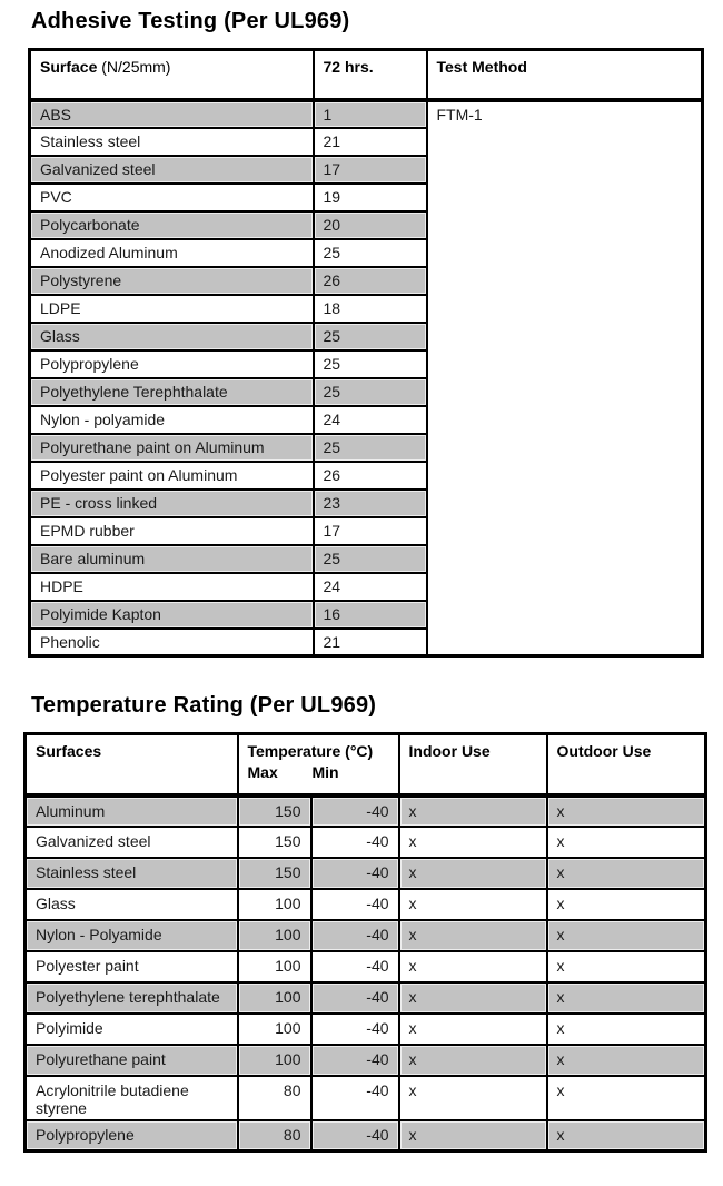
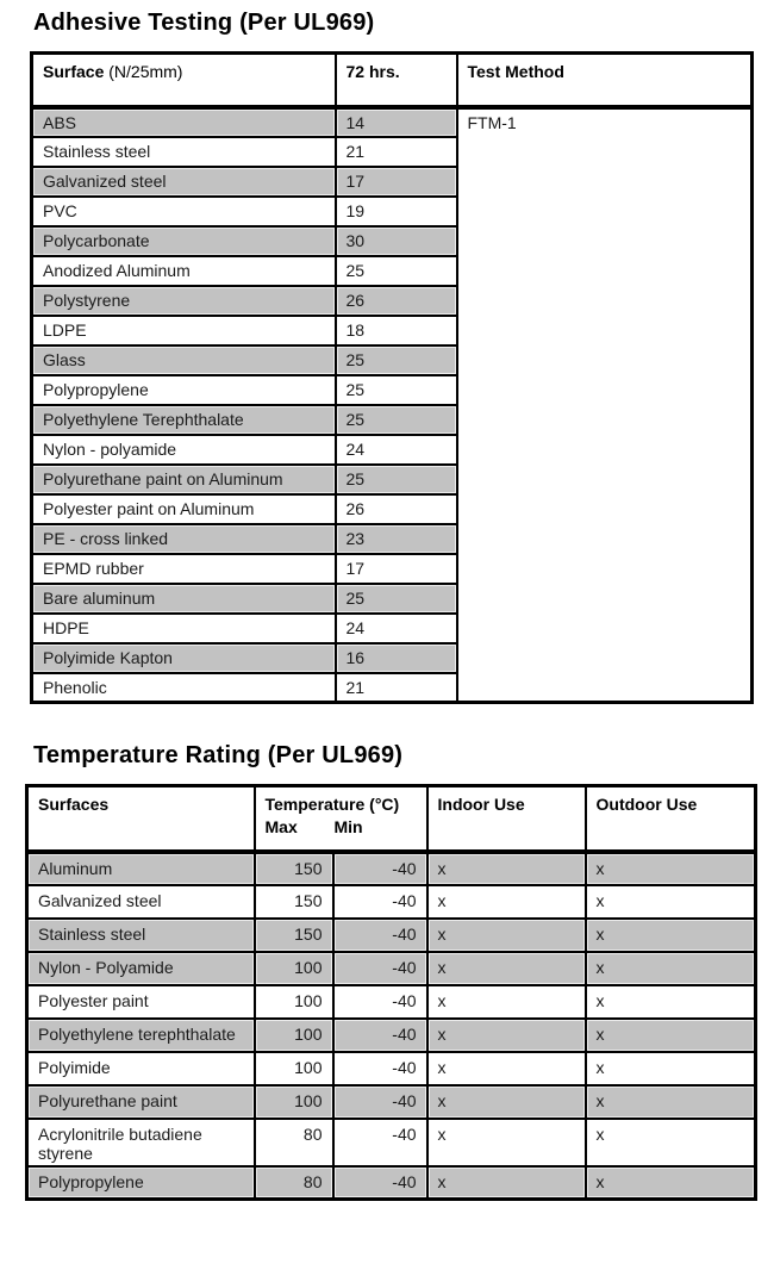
  Adhesive Testing (Per UL969)
  Surface (N/25mm)	72 hrs.	Test Method
- ABS	1	FTM-1
+ ABS	14	FTM-1
  Stainless steel	21
  Galvanized steel	17
  PVC	19
- Polycarbonate	20
+ Polycarbonate	30
  Anodized Aluminum	25
  Polystyrene	26
  LDPE	18
  Glass	25
  Polypropylene	25
  Polyethylene Terephthalate	25
  Nylon - polyamide	24
  Polyurethane paint on Aluminum	25
  Polyester paint on Aluminum	26
  PE - cross linked	23
  EPMD rubber	17
  Bare aluminum	25
  HDPE	24
  Polyimide Kapton	16
  Phenolic	21
  Temperature Rating (Per UL969)
  Surfaces	Temperature (°C) Max Min	Indoor Use	Outdoor Use
  Aluminum	150	-40	x	x
  Galvanized steel	150	-40	x	x
  Stainless steel	150	-40	x	x
- Glass	100	-40	x	x
  Nylon - Polyamide	100	-40	x	x
  Polyester paint	100	-40	x	x
  Polyethylene terephthalate	100	-40	x	x
  Polyimide	100	-40	x	x
  Polyurethane paint	100	-40	x	x
  Acrylonitrile butadiene styrene	80	-40	x	x
  Polypropylene	80	-40	x	x
